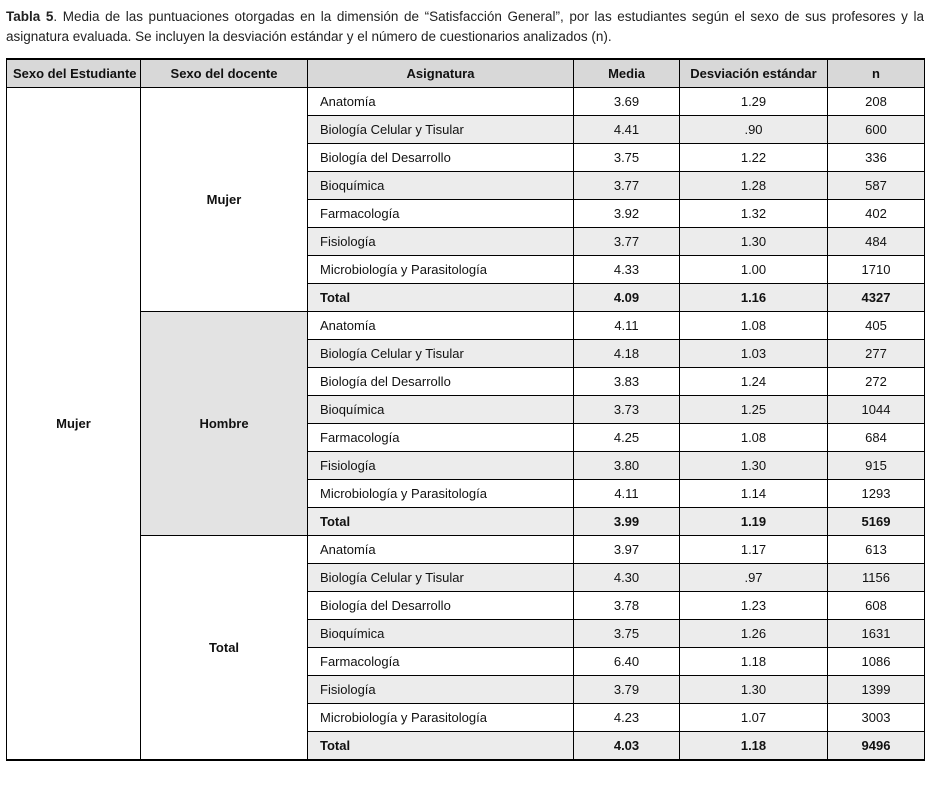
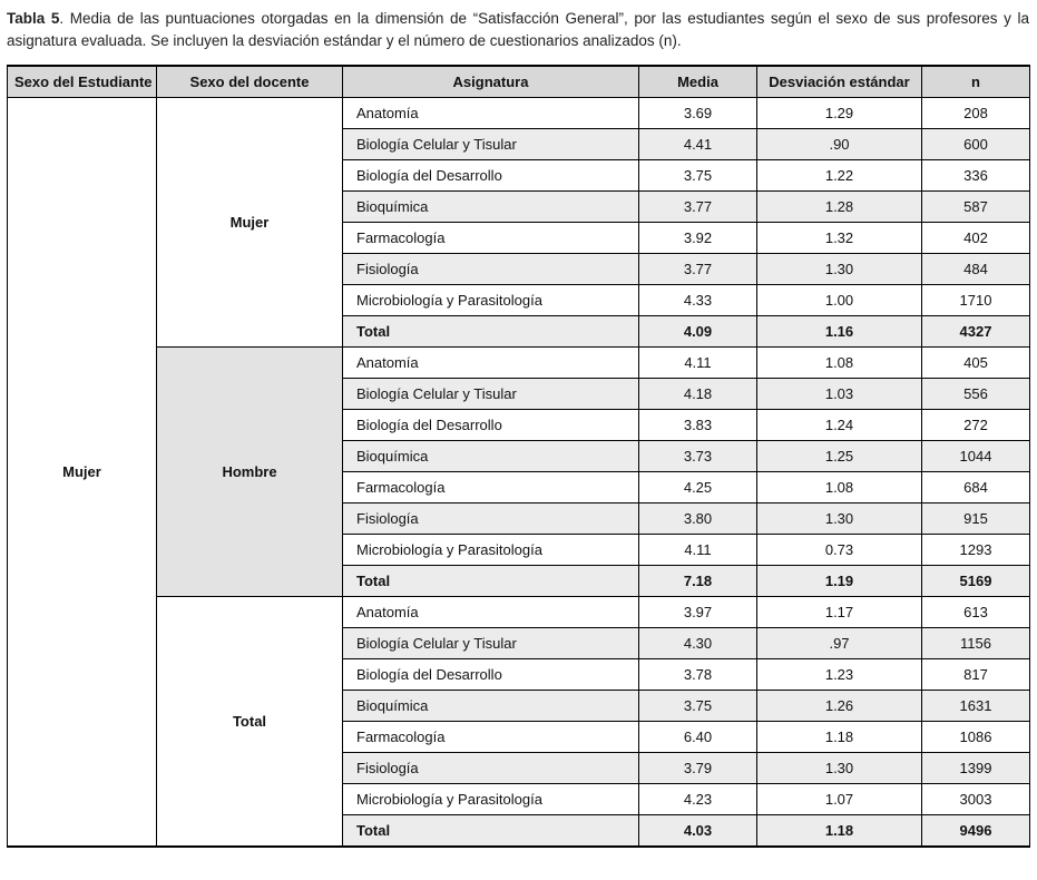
  Tabla 5. Media de las puntuaciones otorgadas en la dimensión de “Satisfacción General”, por las estudiantes según el sexo de sus profesores y la asignatura evaluada. Se incluyen la desviación estándar y el número de cuestionarios analizados (n).
  Sexo del Estudiante	Sexo del docente	Asignatura	Media	Desviación estándar	n
  Mujer	Mujer	Anatomía	3.69	1.29	208
  Biología Celular y Tisular	4.41	.90	600
  Biología del Desarrollo	3.75	1.22	336
  Bioquímica	3.77	1.28	587
  Farmacología	3.92	1.32	402
  Fisiología	3.77	1.30	484
  Microbiología y Parasitología	4.33	1.00	1710
  Total	4.09	1.16	4327
  Hombre	Anatomía	4.11	1.08	405
- Biología Celular y Tisular	4.18	1.03	277
+ Biología Celular y Tisular	4.18	1.03	556
  Biología del Desarrollo	3.83	1.24	272
  Bioquímica	3.73	1.25	1044
  Farmacología	4.25	1.08	684
  Fisiología	3.80	1.30	915
- Microbiología y Parasitología	4.11	1.14	1293
+ Microbiología y Parasitología	4.11	0.73	1293
- Total	3.99	1.19	5169
+ Total	7.18	1.19	5169
  Total	Anatomía	3.97	1.17	613
  Biología Celular y Tisular	4.30	.97	1156
- Biología del Desarrollo	3.78	1.23	608
+ Biología del Desarrollo	3.78	1.23	817
  Bioquímica	3.75	1.26	1631
  Farmacología	6.40	1.18	1086
  Fisiología	3.79	1.30	1399
  Microbiología y Parasitología	4.23	1.07	3003
  Total	4.03	1.18	9496
